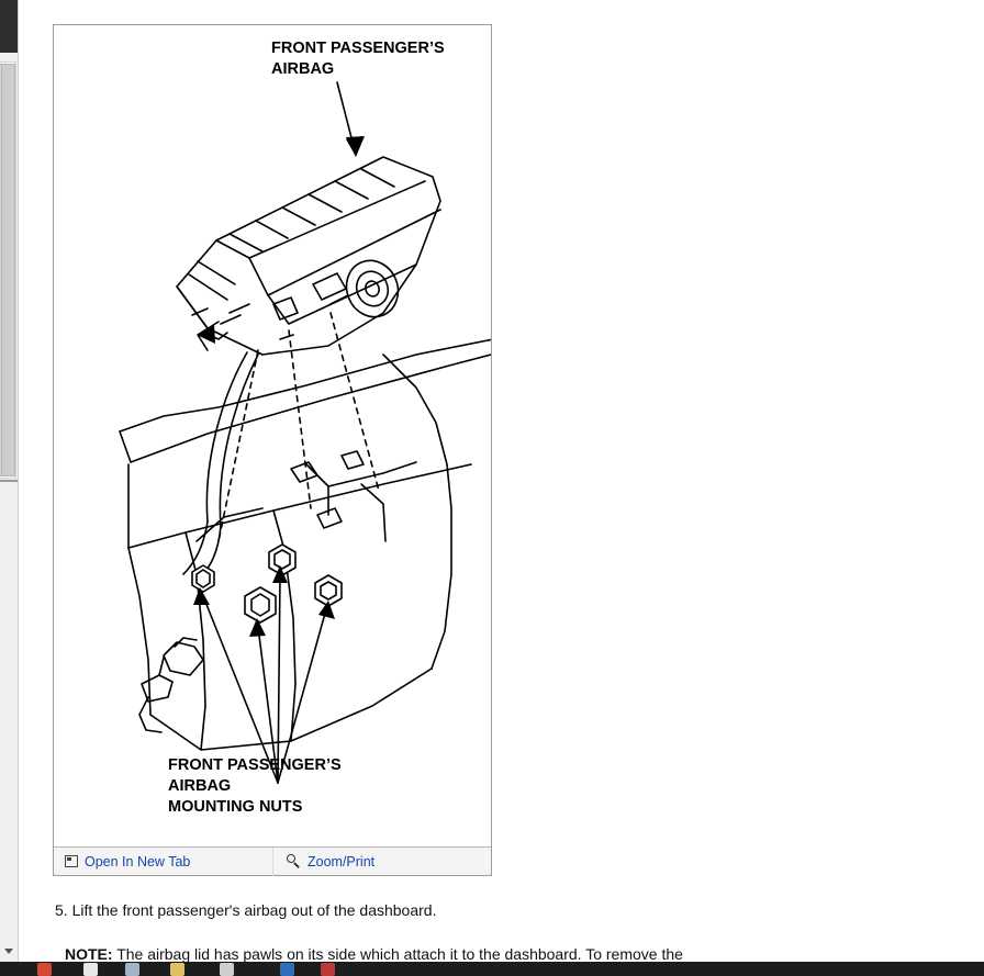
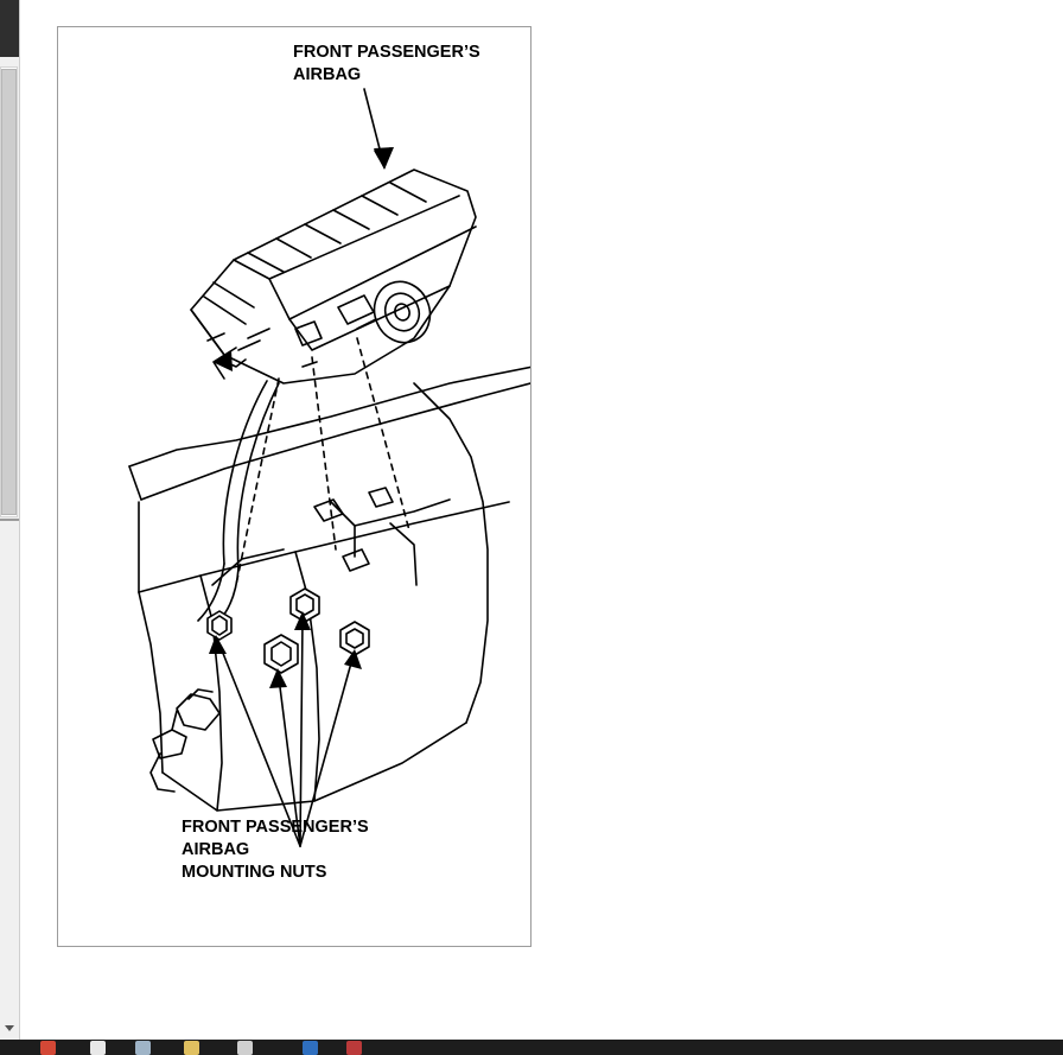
  FRONT PASSENGER’S
  AIRBAG
  FRONT PASSENGER’S
  AIRBAG
  MOUNTING NUTS
- Open In New Tab
- Zoom/Print
- 5. Lift the front passenger's airbag out of the dashboard.
- NOTE: The airbag lid has pawls on its side which attach it to the dashboard. To remove the
